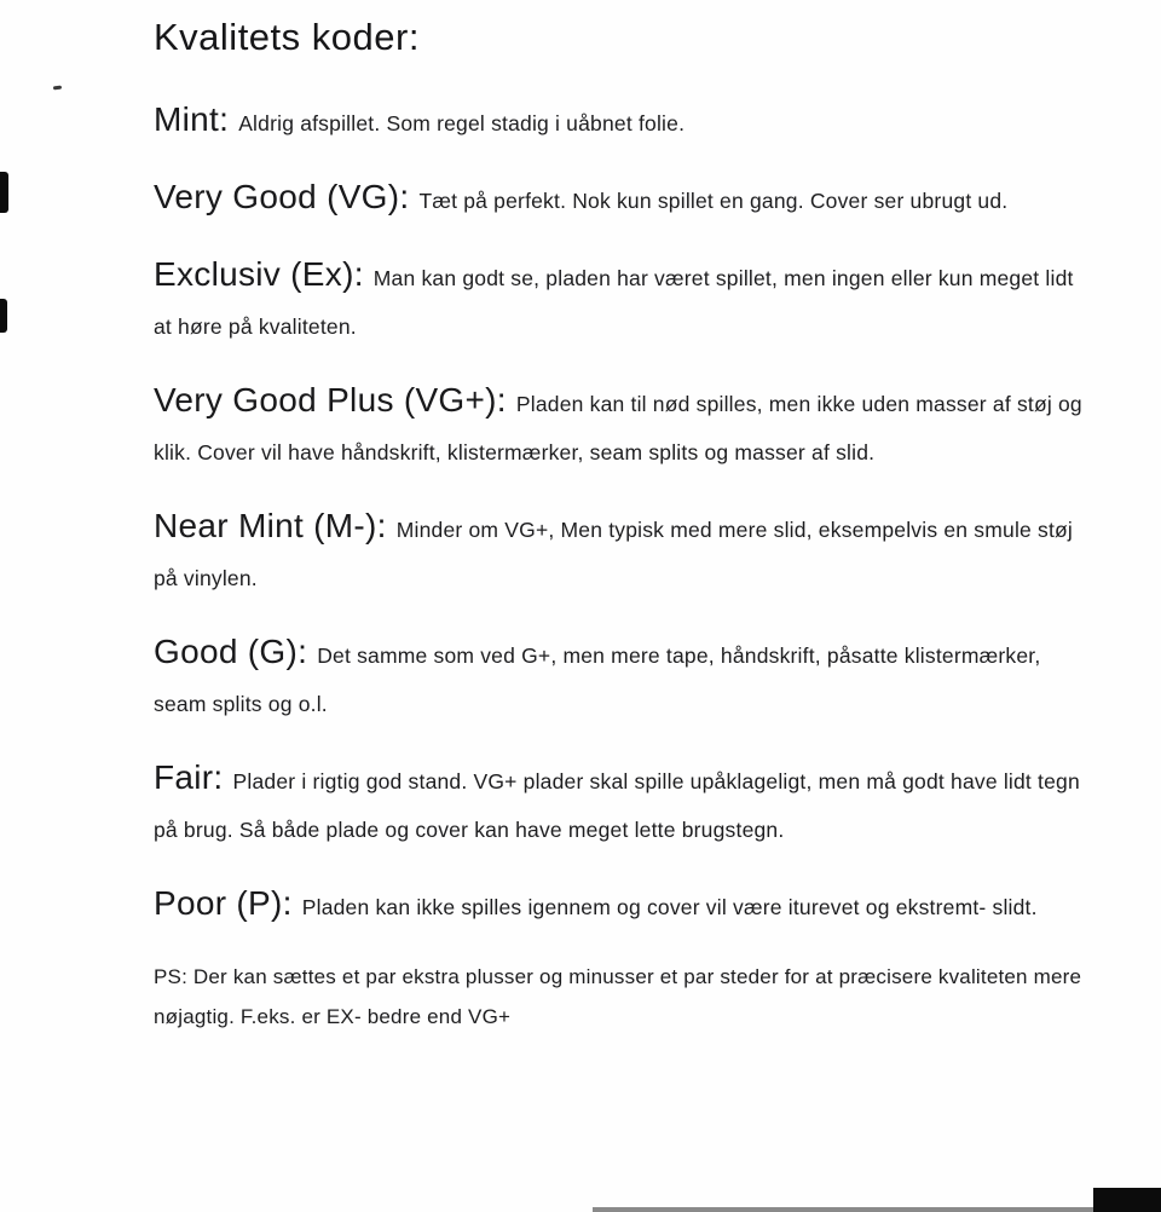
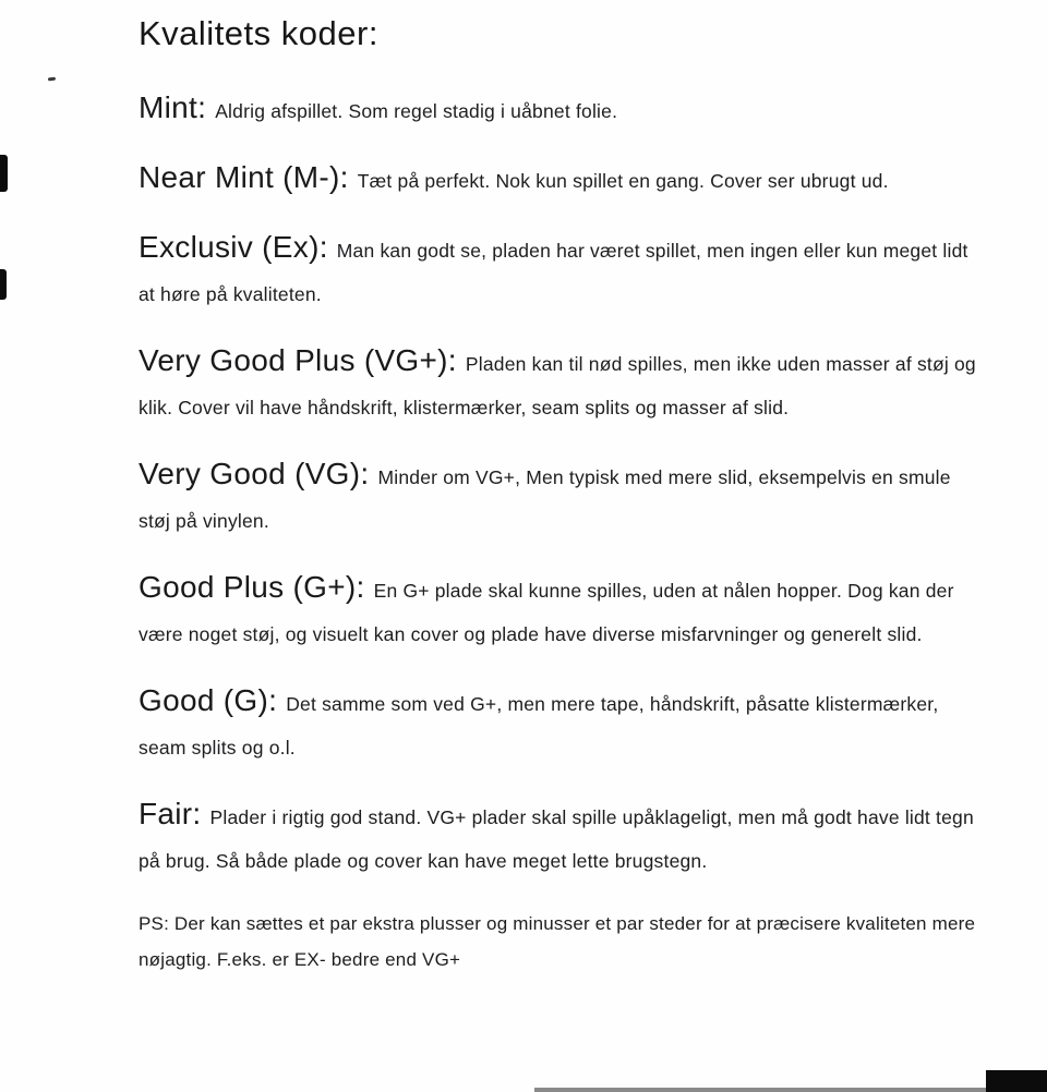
  Kvalitets koder:
  Mint: Aldrig afspillet. Som regel stadig i uåbnet folie.
- Very Good (VG): Tæt på perfekt. Nok kun spillet en gang. Cover ser ubrugt ud.
+ Near Mint (M-): Tæt på perfekt. Nok kun spillet en gang. Cover ser ubrugt ud.
  Exclusiv (Ex): Man kan godt se, pladen har været spillet, men ingen eller kun meget lidt at høre på kvaliteten.
  Very Good Plus (VG+): Pladen kan til nød spilles, men ikke uden masser af støj og klik. Cover vil have håndskrift, klistermærker, seam splits og masser af slid.
- Near Mint (M-): Minder om VG+, Men typisk med mere slid, eksempelvis en smule støj på vinylen.
+ Very Good (VG): Minder om VG+, Men typisk med mere slid, eksempelvis en smule støj på vinylen.
+ Good Plus (G+): En G+ plade skal kunne spilles, uden at nålen hopper. Dog kan der være noget støj, og visuelt kan cover og plade have diverse misfarvninger og generelt slid.
  Good (G): Det samme som ved G+, men mere tape, håndskrift, påsatte klistermærker, seam splits og o.l.
  Fair: Plader i rigtig god stand. VG+ plader skal spille upåklageligt, men må godt have lidt tegn på brug. Så både plade og cover kan have meget lette brugstegn.
- Poor (P): Pladen kan ikke spilles igennem og cover vil være iturevet og ekstremt- slidt.
  PS: Der kan sættes et par ekstra plusser og minusser et par steder for at præcisere kvaliteten mere nøjagtig. F.eks. er EX- bedre end VG+
